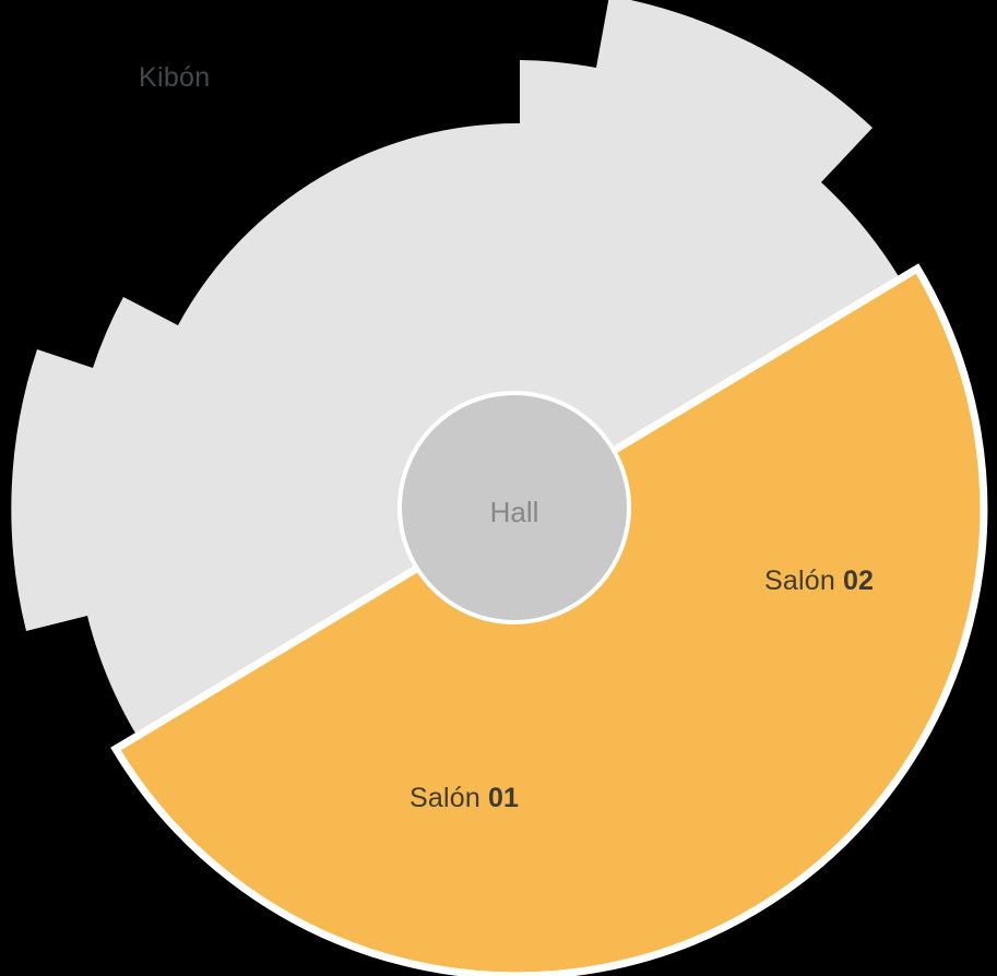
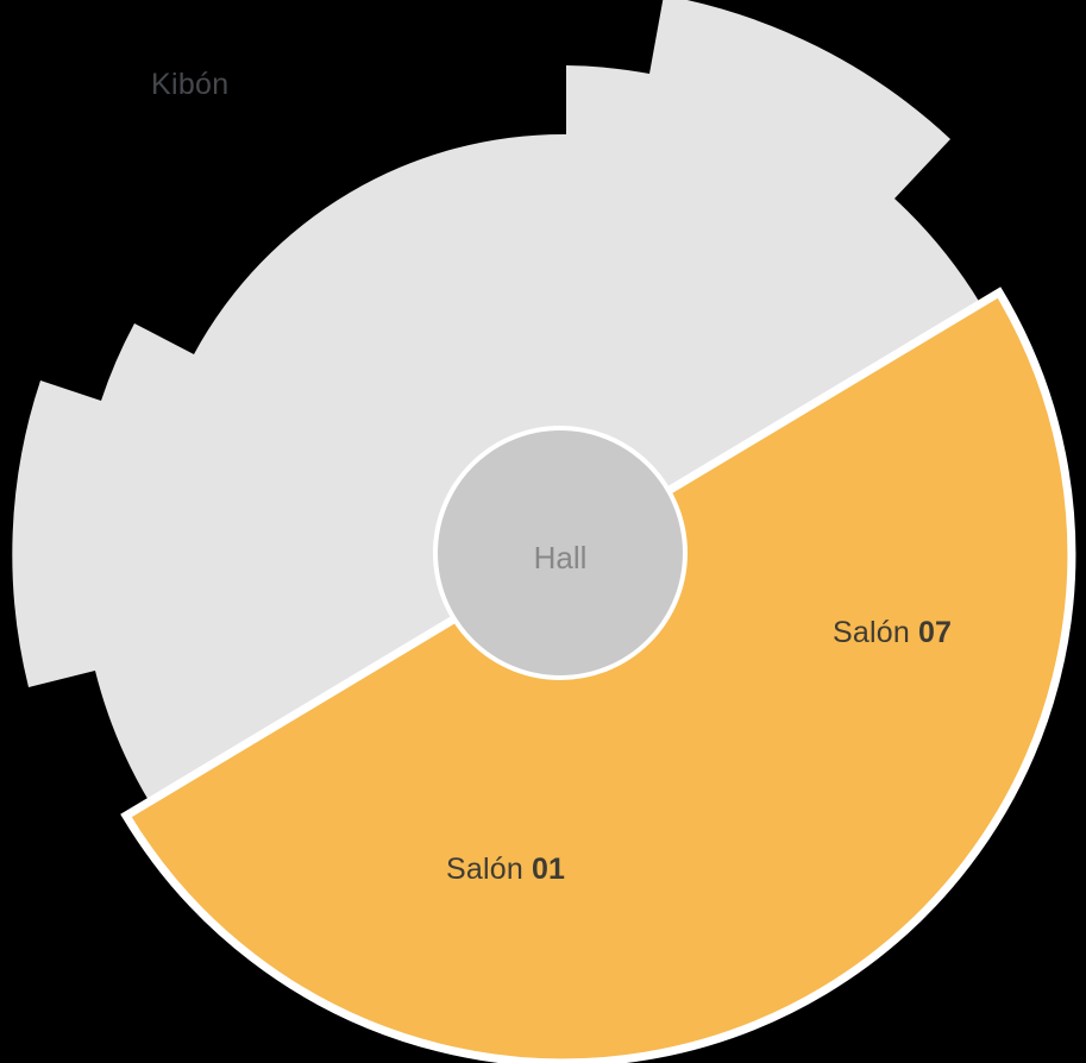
  Kibón
  Hall
  Salón 01
- Salón 02
+ Salón 07
